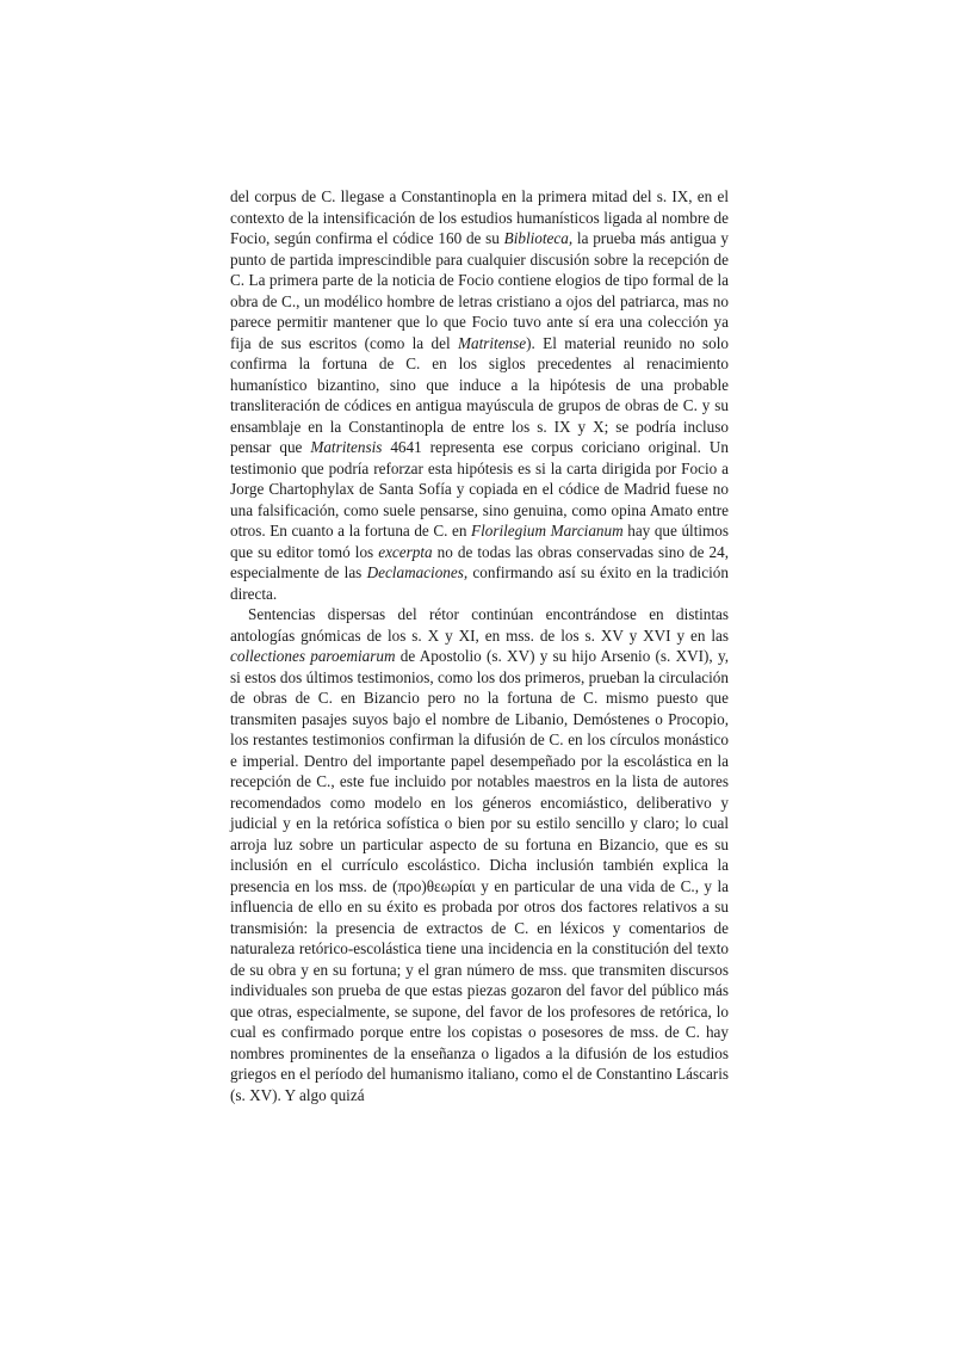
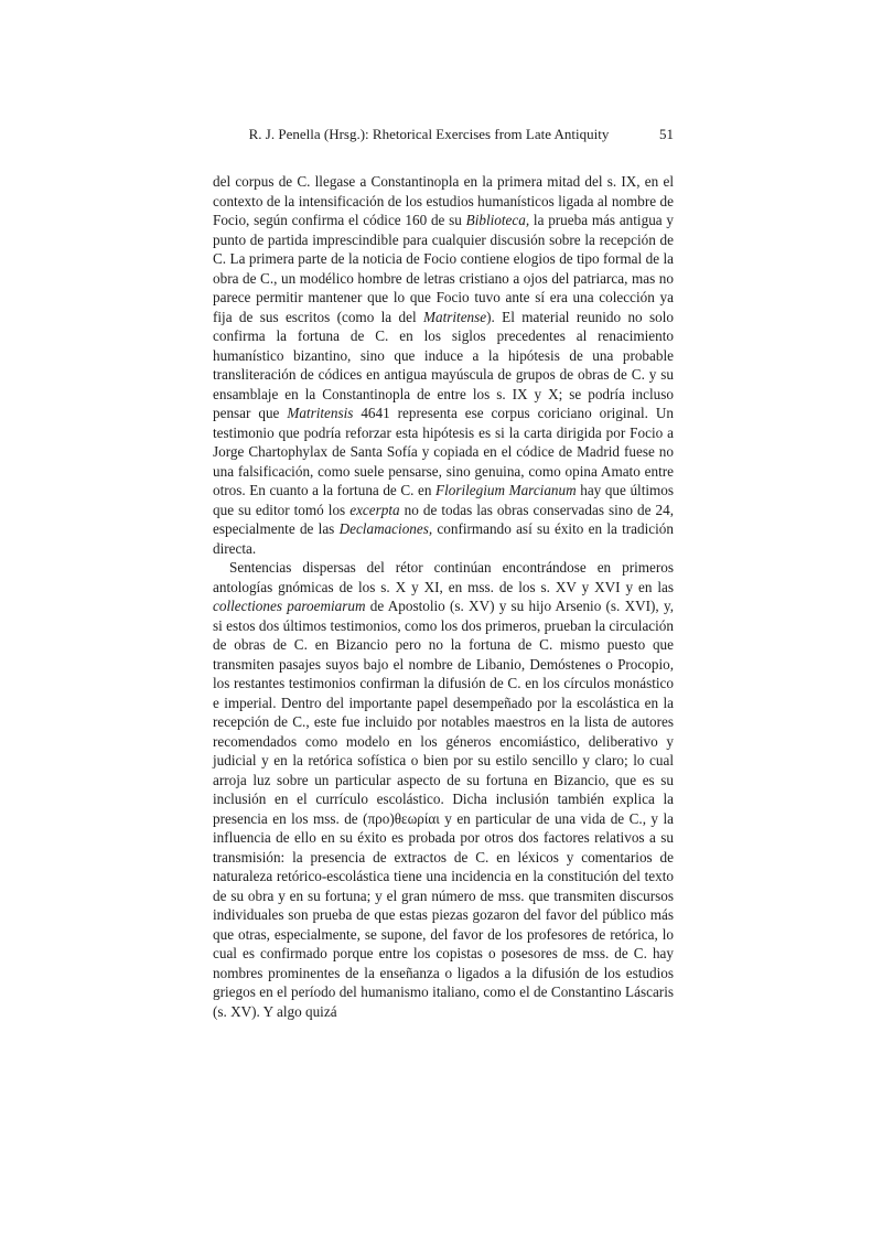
+ R. J. Penella (Hrsg.): Rhetorical Exercises from Late Antiquity
+ 51
  del corpus de C. llegase a Constantinopla en la primera mitad del s. IX, en el contexto de la intensificación de los estudios humanísticos ligada al nombre de Focio, según confirma el códice 160 de su Biblioteca, la prueba más antigua y punto de partida imprescindible para cualquier discusión sobre la recepción de C. La primera parte de la noticia de Focio contiene elogios de tipo formal de la obra de C., un modélico hombre de letras cristiano a ojos del patriarca, mas no parece permitir mantener que lo que Focio tuvo ante sí era una colección ya fija de sus escritos (como la del Matritense). El material reunido no solo confirma la fortuna de C. en los siglos precedentes al renacimiento humanístico bizantino, sino que induce a la hipótesis de una probable transliteración de códices en antigua mayúscula de grupos de obras de C. y su ensamblaje en la Constantinopla de entre los s. IX y X; se podría incluso pensar que Matritensis 4641 representa ese corpus coriciano original. Un testimonio que podría reforzar esta hipótesis es si la carta dirigida por Focio a Jorge Chartophylax de Santa Sofía y copiada en el códice de Madrid fuese no una falsificación, como suele pensarse, sino genuina, como opina Amato entre otros. En cuanto a la fortuna de C. en Florilegium Marcianum hay que últimos que su editor tomó los excerpta no de todas las obras conservadas sino de 24, especialmente de las Declamaciones, confirmando así su éxito en la tradición directa.
- Sentencias dispersas del rétor continúan encontrándose en distintas antologías gnómicas de los s. X y XI, en mss. de los s. XV y XVI y en las collectiones paroemiarum de Apostolio (s. XV) y su hijo Arsenio (s. XVI), y, si estos dos últimos testimonios, como los dos primeros, prueban la circulación de obras de C. en Bizancio pero no la fortuna de C. mismo puesto que transmiten pasajes suyos bajo el nombre de Libanio, Demóstenes o Procopio, los restantes testimonios confirman la difusión de C. en los círculos monástico e imperial. Dentro del importante papel desempeñado por la escolástica en la recepción de C., este fue incluido por notables maestros en la lista de autores recomendados como modelo en los géneros encomiástico, deliberativo y judicial y en la retórica sofística o bien por su estilo sencillo y claro; lo cual arroja luz sobre un particular aspecto de su fortuna en Bizancio, que es su inclusión en el currículo escolástico. Dicha inclusión también explica la presencia en los mss. de (προ)θεωρίαι y en particular de una vida de C., y la influencia de ello en su éxito es probada por otros dos factores relativos a su transmisión: la presencia de extractos de C. en léxicos y comentarios de naturaleza retórico-escolástica tiene una incidencia en la constitución del texto de su obra y en su fortuna; y el gran número de mss. que transmiten discursos individuales son prueba de que estas piezas gozaron del favor del público más que otras, especialmente, se supone, del favor de los profesores de retórica, lo cual es confirmado porque entre los copistas o posesores de mss. de C. hay nombres prominentes de la enseñanza o ligados a la difusión de los estudios griegos en el período del humanismo italiano, como el de Constantino Láscaris (s. XV). Y algo quizá
+ Sentencias dispersas del rétor continúan encontrándose en primeros antologías gnómicas de los s. X y XI, en mss. de los s. XV y XVI y en las collectiones paroemiarum de Apostolio (s. XV) y su hijo Arsenio (s. XVI), y, si estos dos últimos testimonios, como los dos primeros, prueban la circulación de obras de C. en Bizancio pero no la fortuna de C. mismo puesto que transmiten pasajes suyos bajo el nombre de Libanio, Demóstenes o Procopio, los restantes testimonios confirman la difusión de C. en los círculos monástico e imperial. Dentro del importante papel desempeñado por la escolástica en la recepción de C., este fue incluido por notables maestros en la lista de autores recomendados como modelo en los géneros encomiástico, deliberativo y judicial y en la retórica sofística o bien por su estilo sencillo y claro; lo cual arroja luz sobre un particular aspecto de su fortuna en Bizancio, que es su inclusión en el currículo escolástico. Dicha inclusión también explica la presencia en los mss. de (προ)θεωρίαι y en particular de una vida de C., y la influencia de ello en su éxito es probada por otros dos factores relativos a su transmisión: la presencia de extractos de C. en léxicos y comentarios de naturaleza retórico-escolástica tiene una incidencia en la constitución del texto de su obra y en su fortuna; y el gran número de mss. que transmiten discursos individuales son prueba de que estas piezas gozaron del favor del público más que otras, especialmente, se supone, del favor de los profesores de retórica, lo cual es confirmado porque entre los copistas o posesores de mss. de C. hay nombres prominentes de la enseñanza o ligados a la difusión de los estudios griegos en el período del humanismo italiano, como el de Constantino Láscaris (s. XV). Y algo quizá
